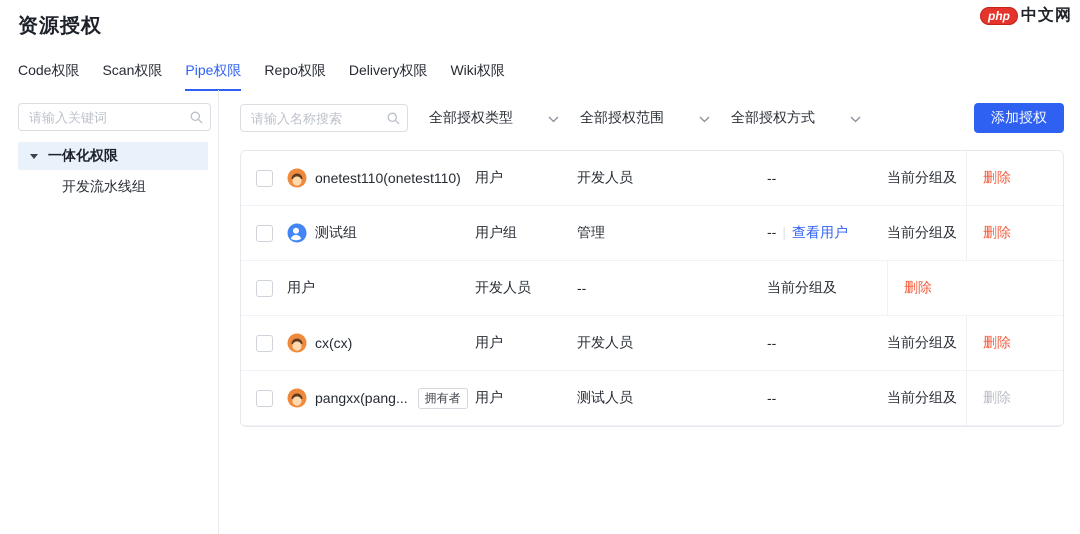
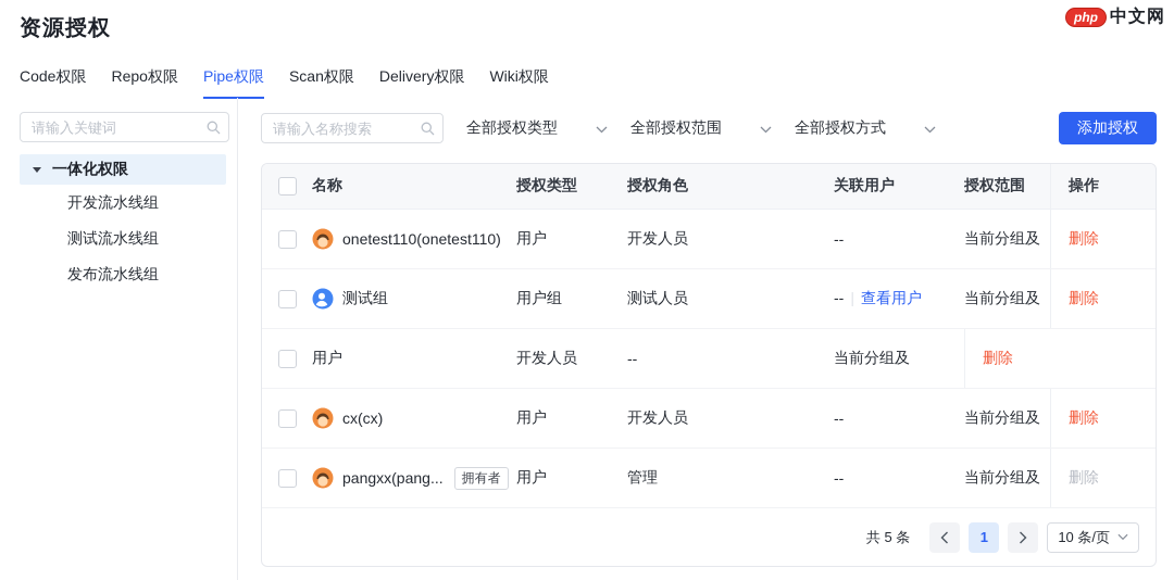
  资源授权
  php
  中文网
  Code权限
- Scan权限
+ Repo权限
  Pipe权限
- Repo权限
+ Scan权限
  Delivery权限
  Wiki权限
  请输入关键词
  一体化权限
  开发流水线组
+ 测试流水线组
+ 发布流水线组
  请输入名称搜索
  全部授权类型
  全部授权范围
  全部授权方式
  添加授权
+ 名称
+ 授权类型
+ 授权角色
+ 关联用户
+ 授权范围
+ 操作
  onetest110(onetest110)
  用户
  开发人员
  --
  当前分组及
  删除
  测试组
  用户组
- 管理
+ 测试人员
  -- | 查看用户
  当前分组及
  删除
  用户
  开发人员
  --
  当前分组及
  删除
  cx(cx)
  用户
  开发人员
  --
  当前分组及
  删除
  pangxx(pang...
  拥有者
  用户
- 测试人员
+ 管理
  --
  当前分组及
  删除
+ 共 5 条
+ 1
+ 10 条/页
